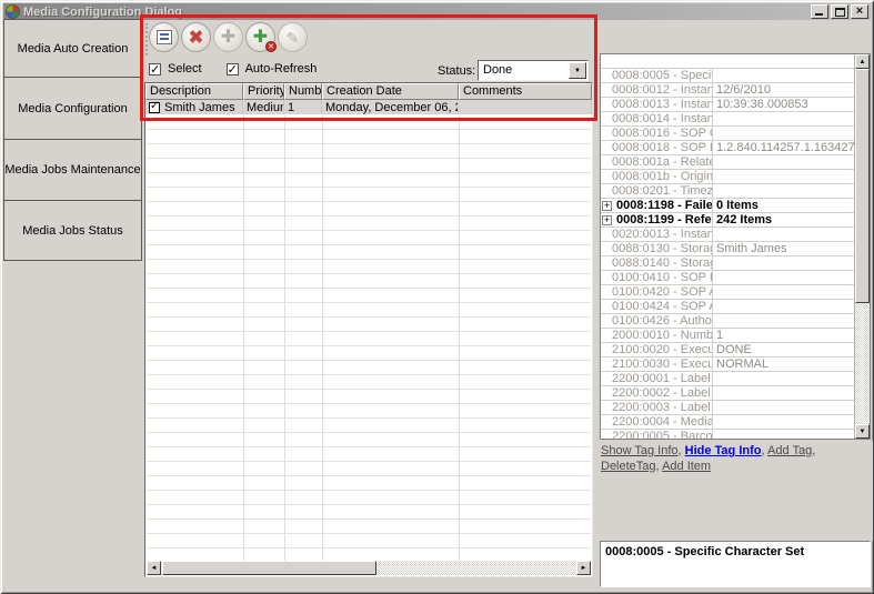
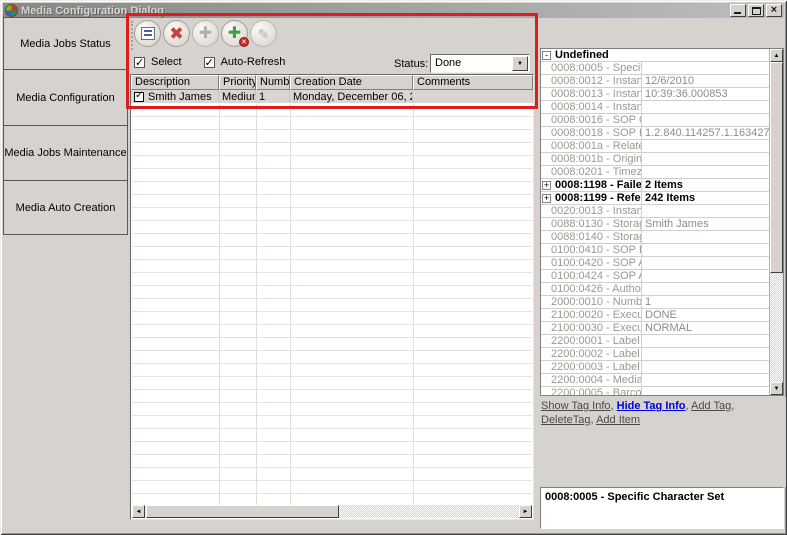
  Media Configuration Dialog
  ×
- Media Auto Creation
+ Media Jobs Status
  Media Configuration
  Media Jobs Maintenance
- Media Jobs Status
+ Media Auto Creation
  ✖
  ✚
  ✚
  ✎
  Select
  Auto-Refresh
  Status:
  Done
  Description
  Priority
  Creation Date
  Comments
  Smith James
  Mediu
  1
  Monday, December 06, 2
+ -
+ Undefined
  0008:0005 - Speci
  0008:0012 - Instan
  12/6/2010
  0008:0013 - Instan
  10:39:36.000853
  0008:0014 - Instan
  0008:0018 - SOP I
  1.2.840.114257.1.163427
  0008:001a - Relat
  0008:001b - Origin
  0008:0201 - Timez
  +
  0008:1198 - Faile
- 0 Items
+ 2 Items
  +
  0008:1199 - Refe
  242 Items
  0020:0013 - Instan
  0088:0130 - Stora
  Smith James
  0088:0140 - Stora
  0100:0410 - SOP I
  0100:0420 - SOP
  0100:0424 - SOP
  0100:0426 - Autho
  2000:0010 - Numb
  1
  2100:0020 - Execu
  DONE
  2100:0030 - Execu
  NORMAL
  2200:0001 - Label
  2200:0002 - Label
  2200:0003 - Label
  2200:0004 - Media
  2200:0005 - Barco
  Show Tag Info, Hide Tag Info, Add Tag, DeleteTag, Add Item
  0008:0005 - Specific Character Set
